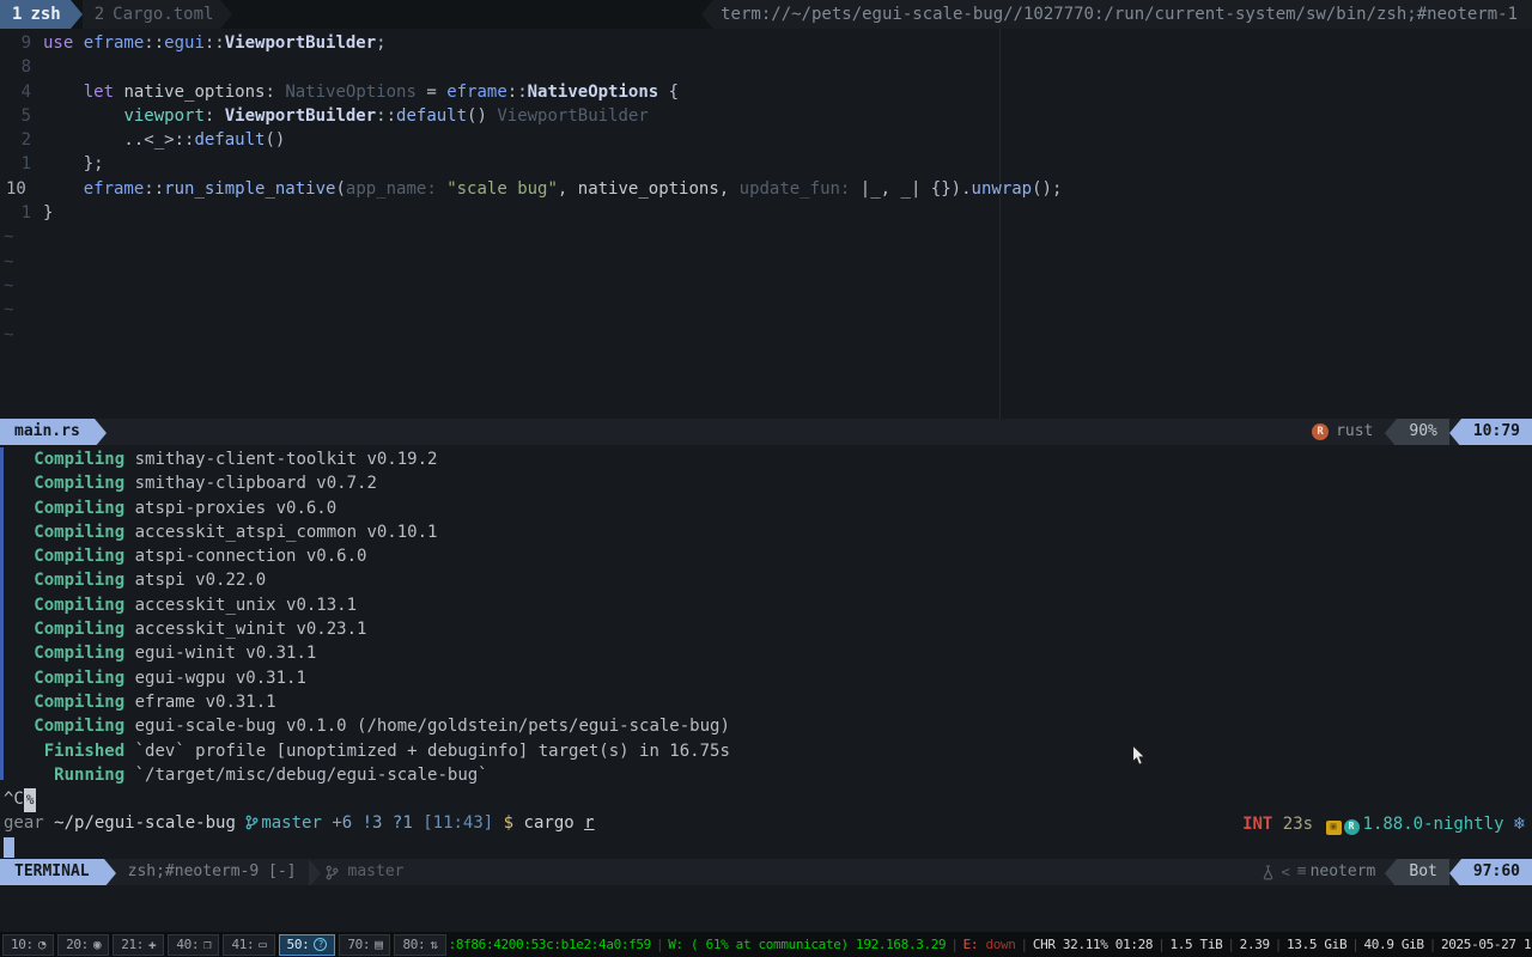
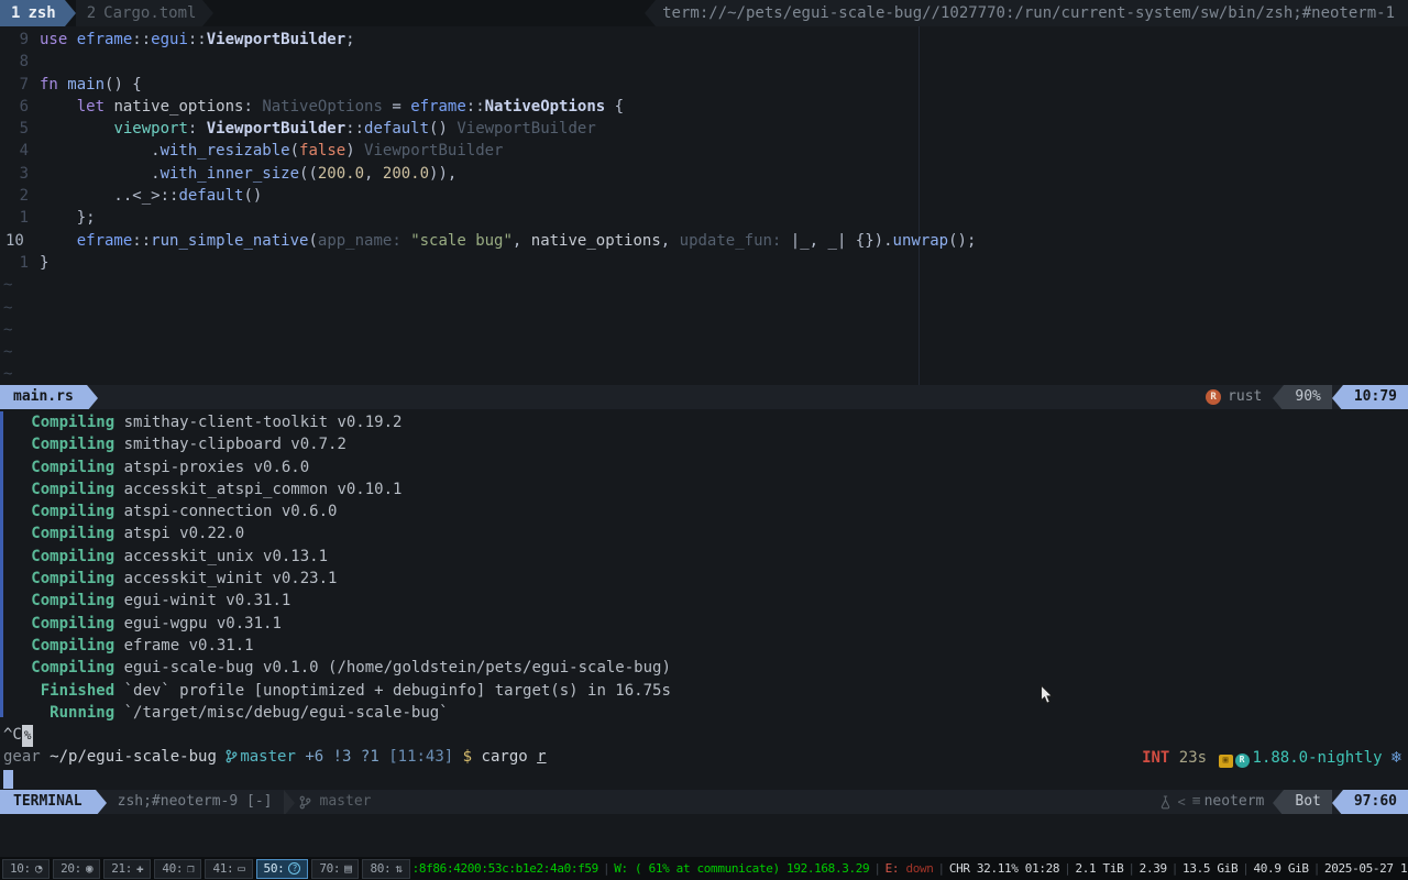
  1
  zsh
  2
  Cargo.toml
  term://~/pets/egui-scale-bug//1027770:/run/current-system/sw/bin/zsh;#neoterm-1
  9 use eframe::egui::ViewportBuilder;
  8
+ 7 fn main() {
- 4 let native_options: NativeOptions = eframe::NativeOptions {
+ 6 let native_options: NativeOptions = eframe::NativeOptions {
  5 viewport: ViewportBuilder::default() ViewportBuilder
+ 4 .with_resizable(false) ViewportBuilder
+ 3 .with_inner_size((200.0, 200.0)),
  2 ..<_>::default()
  1 };
  10 eframe::run_simple_native(app_name: "scale bug", native_options, update_fun: |_, _| {}).unwrap();
  1 }
  ~
  ~
  ~
  ~
  ~
  main.rs
  R
  rust
  90%
  10:79
  Compiling smithay-client-toolkit v0.19.2
  Compiling smithay-clipboard v0.7.2
  Compiling atspi-proxies v0.6.0
  Compiling accesskit_atspi_common v0.10.1
  Compiling atspi-connection v0.6.0
  Compiling atspi v0.22.0
  Compiling accesskit_unix v0.13.1
  Compiling accesskit_winit v0.23.1
  Compiling egui-winit v0.31.1
  Compiling egui-wgpu v0.31.1
  Compiling eframe v0.31.1
  Compiling egui-scale-bug v0.1.0 (/home/goldstein/pets/egui-scale-bug)
  Finished `dev` profile [unoptimized + debuginfo] target(s) in 16.75s
  Running `/target/misc/debug/egui-scale-bug`
  ^C %
  gear ~/p/egui-scale-bug master +6 !3 ?1 [11:43] $ cargo r
  INT 23s ▣ R 1.88.0-nightly ❄
  TERMINAL
  zsh;#neoterm-9 [-]
  master
  <
  ≡
  neoterm
  Bot
  97:60
  10:
  ◔
  20:
  ◉
  21:
  ✚
  40:
  ❐
  41:
  ▭
  50:
  ?
  70:
  ▤
  80:
  ⇅
  :8f86:4200:53c:b1e2:4a0:f59
  |
  W: ( 61% at communicate) 192.168.3.29
  |
  E:
  down
  |
  CHR 32.11% 01:28
  |
- 1.5 TiB
+ 2.1 TiB
  |
  2.39
  |
  13.5 GiB
  |
  40.9 GiB
  |
